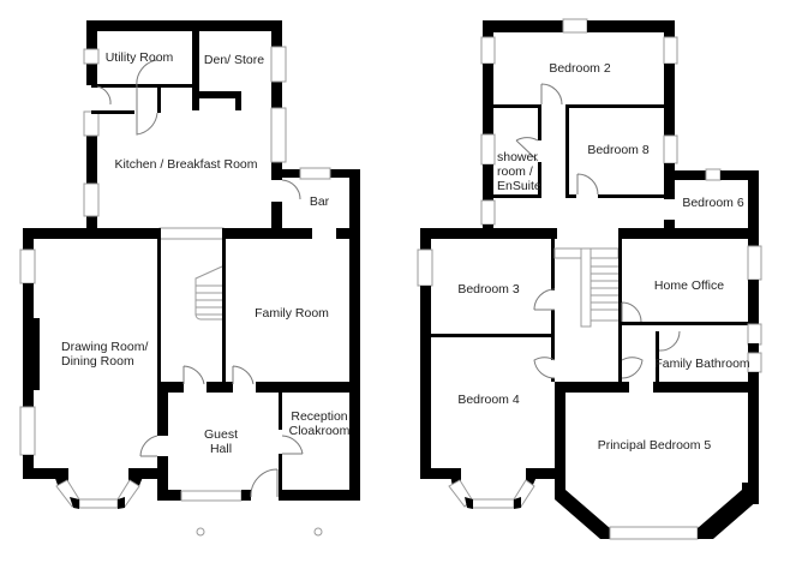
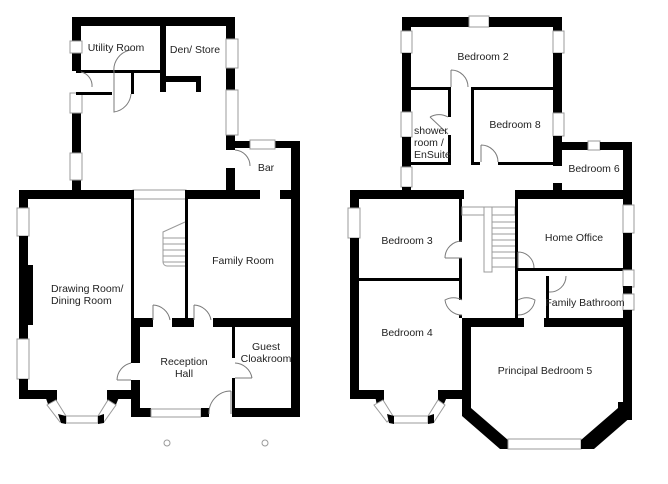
  Utility Room
  Den/ Store
- Kitchen / Breakfast Room
  Bar
  Drawing Room/
  Dining Room
  Family Room
- Guest
+ Reception
  Hall
- Reception
+ Guest
  Cloakroom
  Bedroom 2
  Bedroom 8
  shower
  room /
  EnSuite
  Bedroom 6
  Bedroom 3
  Home Office
  Family Bathroom
  Bedroom 4
  Principal Bedroom 5
